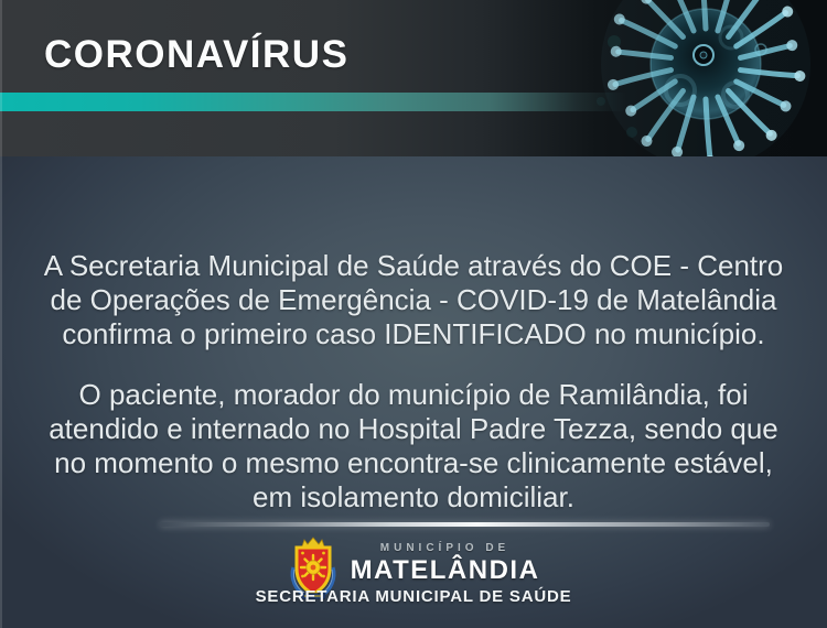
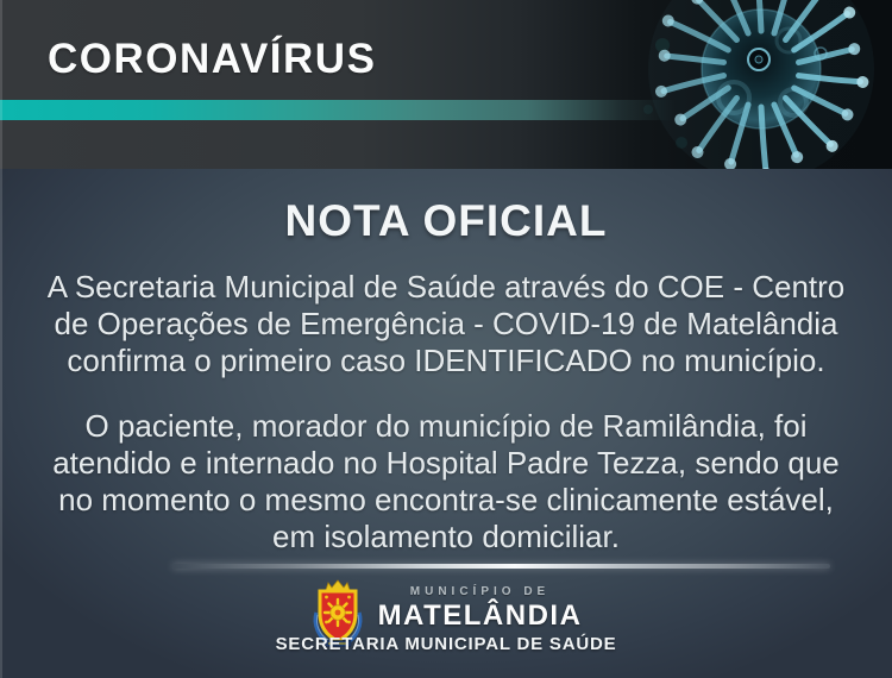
  CORONAVÍRUS
+ NOTA OFICIAL
  A Secretaria Municipal de Saúde através do COE - Centro
  de Operações de Emergência - COVID-19 de Matelândia
  confirma o primeiro caso IDENTIFICADO no município.
  O paciente, morador do município de Ramilândia, foi
  atendido e internado no Hospital Padre Tezza, sendo que
  no momento o mesmo encontra-se clinicamente estável,
  em isolamento domiciliar.
  MUNICÍPIO DE
  MATELÂNDIA
  SECRETARIA MUNICIPAL DE SAÚDE
